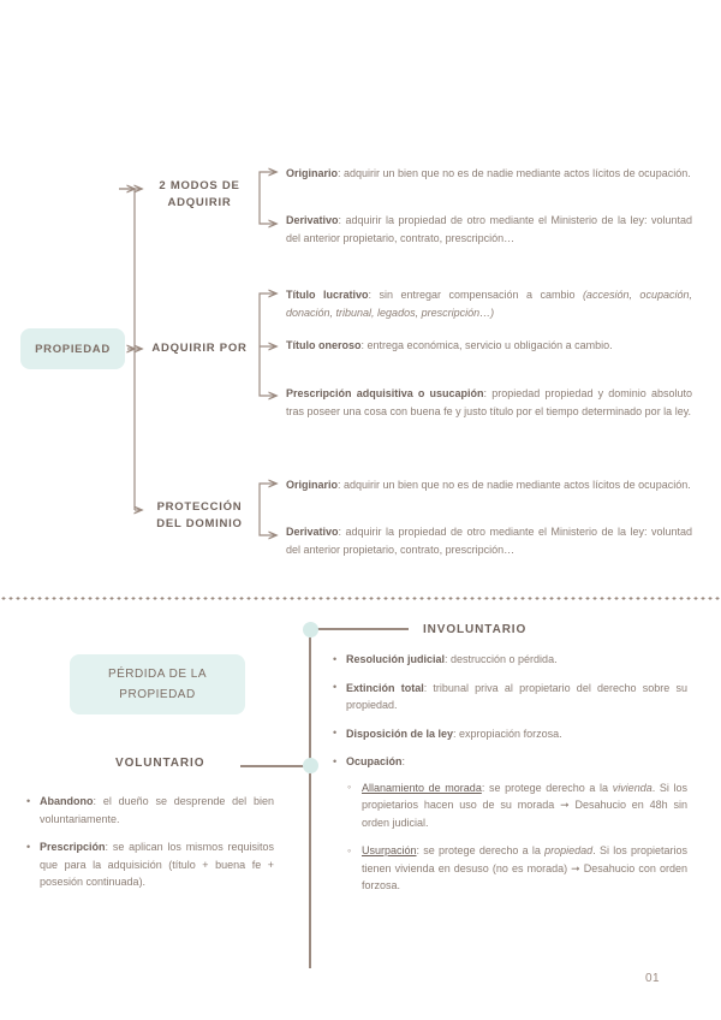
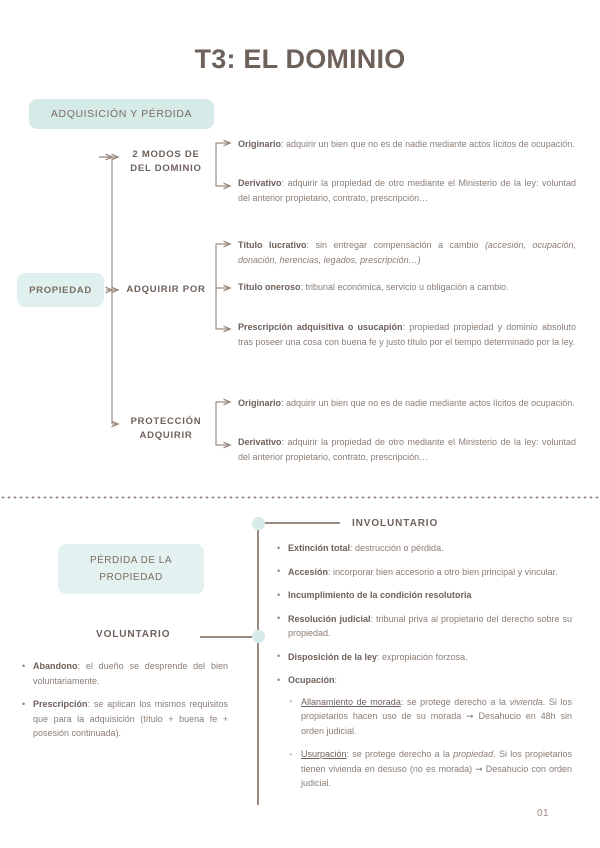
+ T3: EL DOMINIO
+ ADQUISICIÓN Y PÉRDIDA
  PROPIEDAD
  2 MODOS DE
- ADQUIRIR
+ DEL DOMINIO
  ADQUIRIR POR
  PROTECCIÓN
- DEL DOMINIO
+ ADQUIRIR
  Originario: adquirir un bien que no es de nadie mediante actos lícitos de ocupación.
  Derivativo: adquirir la propiedad de otro mediante el Ministerio de la ley: voluntad del anterior propietario, contrato, prescripción…
- Título lucrativo: sin entregar compensación a cambio (accesión, ocupación, donación, tribunal, legados, prescripción…)
+ Título lucrativo: sin entregar compensación a cambio (accesión, ocupación, donación, herencias, legados, prescripción…)
- Título oneroso: entrega económica, servicio u obligación a cambio.
+ Título oneroso: tribunal económica, servicio u obligación a cambio.
  Prescripción adquisitiva o usucapión: propiedad propiedad y dominio absoluto tras poseer una cosa con buena fe y justo título por el tiempo determinado por la ley.
  Originario: adquirir un bien que no es de nadie mediante actos lícitos de ocupación.
  Derivativo: adquirir la propiedad de otro mediante el Ministerio de la ley: voluntad del anterior propietario, contrato, prescripción…
  PÉRDIDA DE LA
  PROPIEDAD
  INVOLUNTARIO
  VOLUNTARIO
- Resolución judicial: destrucción o pérdida.
+ Extinción total: destrucción o pérdida.
+ Accesión: incorporar bien accesorio a otro bien principal y vincular.
+ Incumplimiento de la condición resolutoria
- Extinción total: tribunal priva al propietario del derecho sobre su propiedad.
+ Resolución judicial: tribunal priva al propietario del derecho sobre su propiedad.
  Disposición de la ley: expropiación forzosa.
  Ocupación:
  Allanamiento de morada: se protege derecho a la vivienda. Si los propietarios hacen uso de su morada ➞ Desahucio en 48h sin orden judicial.
- Usurpación: se protege derecho a la propiedad. Si los propietarios tienen vivienda en desuso (no es morada) ➞ Desahucio con orden forzosa.
+ Usurpación: se protege derecho a la propiedad. Si los propietarios tienen vivienda en desuso (no es morada) ➞ Desahucio con orden judicial.
  Abandono: el dueño se desprende del bien voluntariamente.
  Prescripción: se aplican los mismos requisitos que para la adquisición (título + buena fe + posesión continuada).
  01
